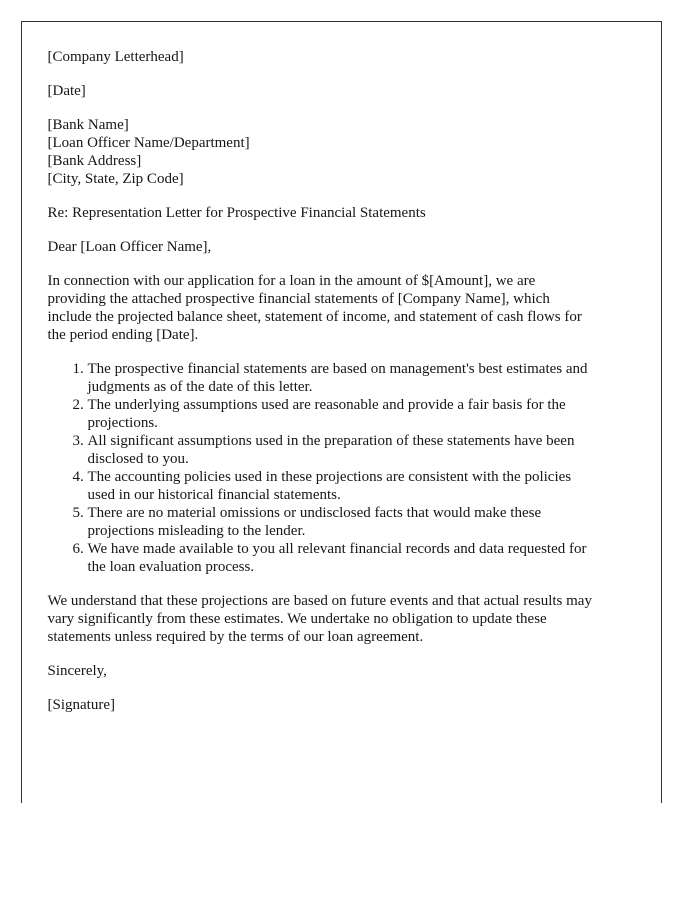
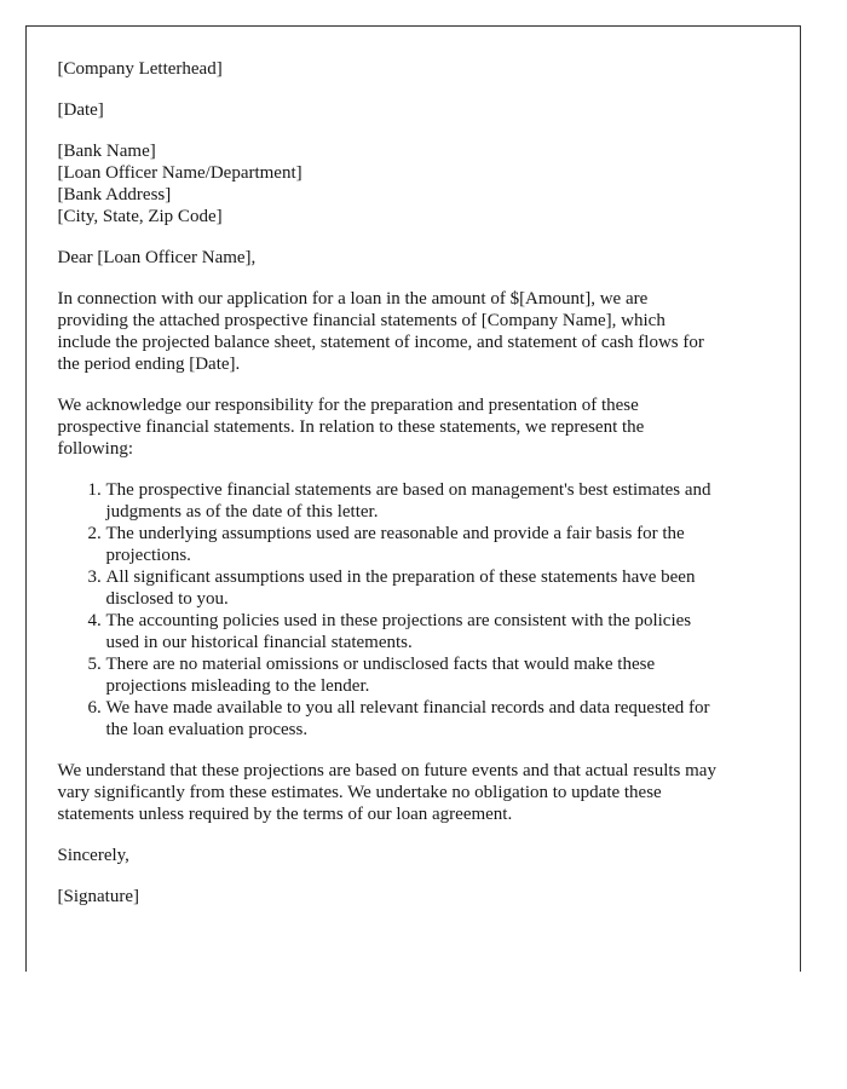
  [Company Letterhead]
  [Date]
  [Bank Name]
  [Loan Officer Name/Department]
  [Bank Address]
  [City, State, Zip Code]
- Re: Representation Letter for Prospective Financial Statements
  Dear [Loan Officer Name],
  In connection with our application for a loan in the amount of $[Amount], we are
  providing the attached prospective financial statements of [Company Name], which
  include the projected balance sheet, statement of income, and statement of cash flows for
  the period ending [Date].
+ We acknowledge our responsibility for the preparation and presentation of these
+ prospective financial statements. In relation to these statements, we represent the
+ following:
  The prospective financial statements are based on management's best estimates and
  judgments as of the date of this letter.
  The underlying assumptions used are reasonable and provide a fair basis for the
  projections.
  All significant assumptions used in the preparation of these statements have been
  disclosed to you.
  The accounting policies used in these projections are consistent with the policies
  used in our historical financial statements.
  There are no material omissions or undisclosed facts that would make these
  projections misleading to the lender.
  We have made available to you all relevant financial records and data requested for
  the loan evaluation process.
  We understand that these projections are based on future events and that actual results may
  vary significantly from these estimates. We undertake no obligation to update these
  statements unless required by the terms of our loan agreement.
  Sincerely,
  [Signature]
